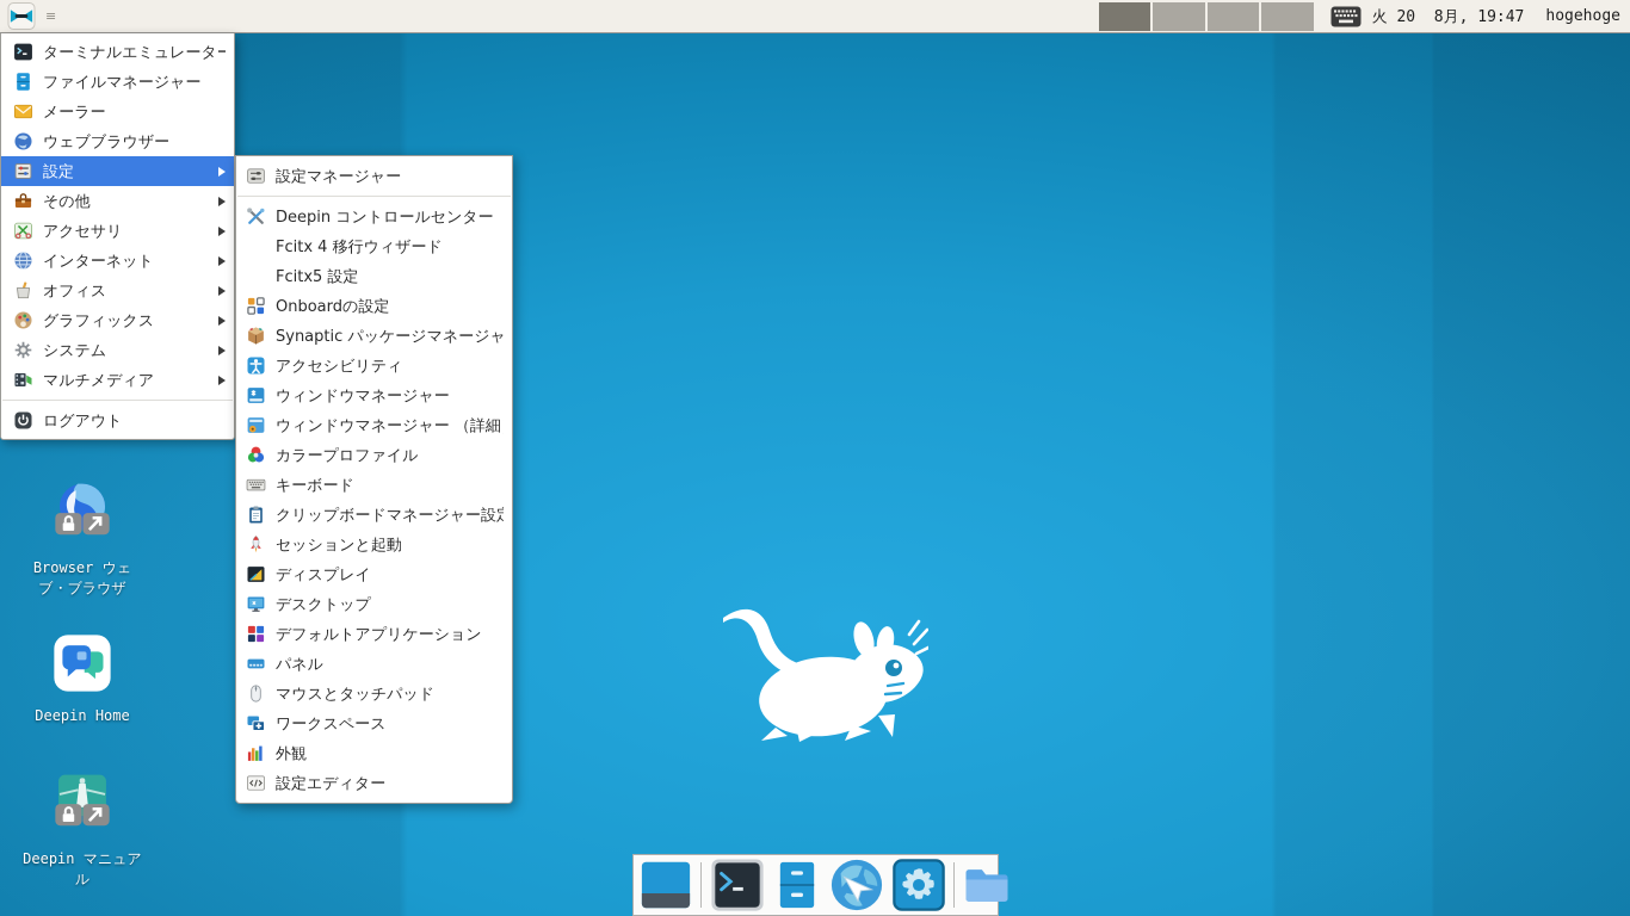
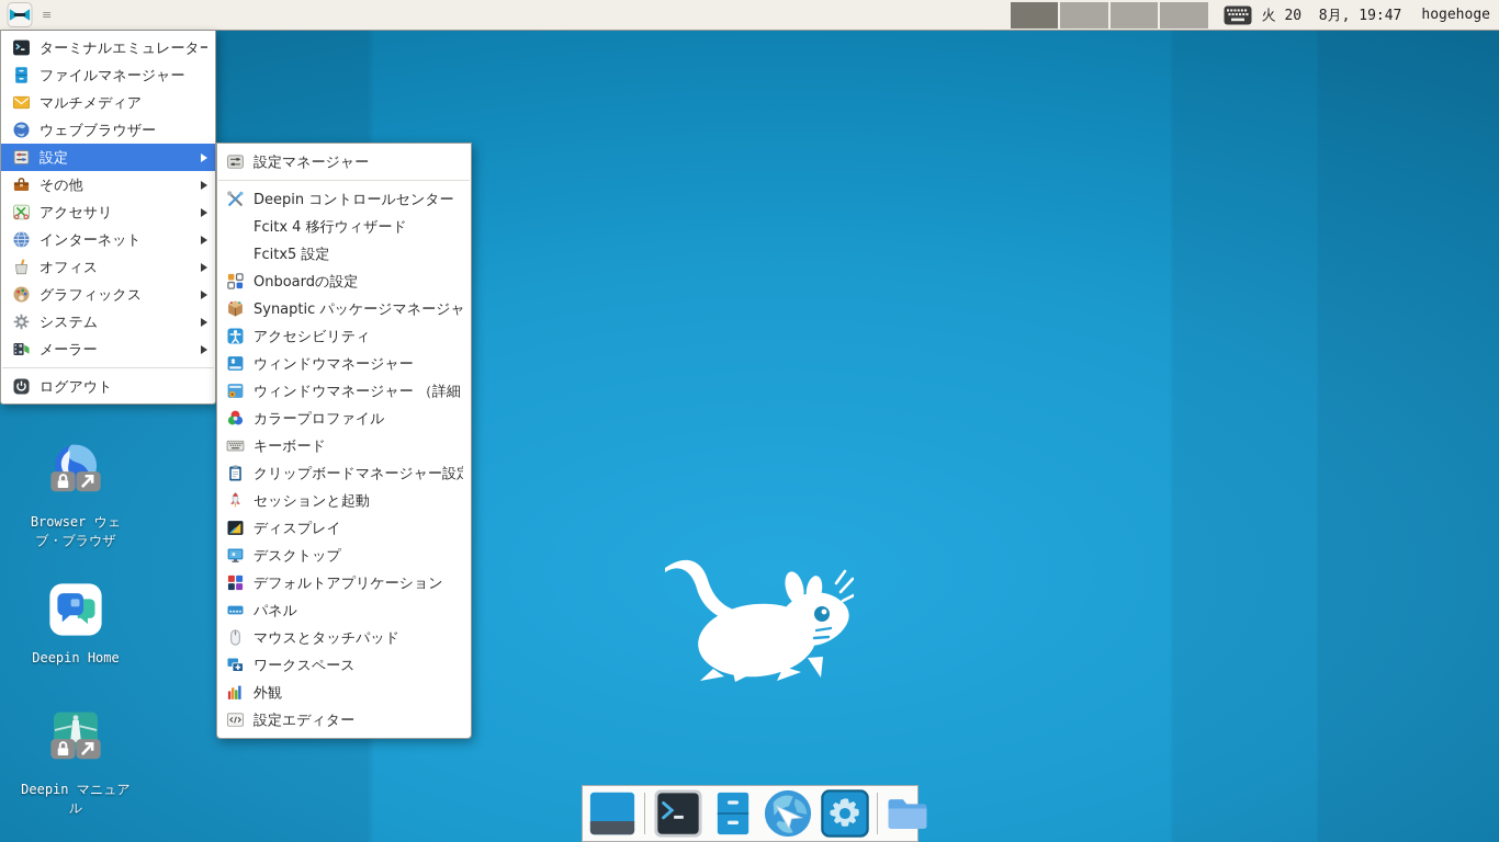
  ≡
  火 20 8月, 19:47
  hogehoge
  ターミナルエミュレーター
  ファイルマネージャー
- メーラー
+ マルチメディア
  ウェブブラウザー
  設定
  その他
  アクセサリ
  インターネット
  オフィス
  グラフィックス
  システム
- マルチメディア
+ メーラー
  ログアウト
  設定マネージャー
  Deepin コントロールセンター
  Fcitx 4 移行ウィザード
  Fcitx5 設定
  Onboardの設定
  Synaptic パッケージマネージャ
  アクセシビリティ
  ウィンドウマネージャー
  ウィンドウマネージャー （詳細
  カラープロファイル
  キーボード
  クリップボードマネージャー設
  セッションと起動
  ディスプレイ
  デスクトップ
  デフォルトアプリケーション
  パネル
  マウスとタッチパッド
  ワークスペース
  外観
  設定エディター
  Browser ウェブ・ブラウザ
  Deepin Home
  Deepin マニュアル
